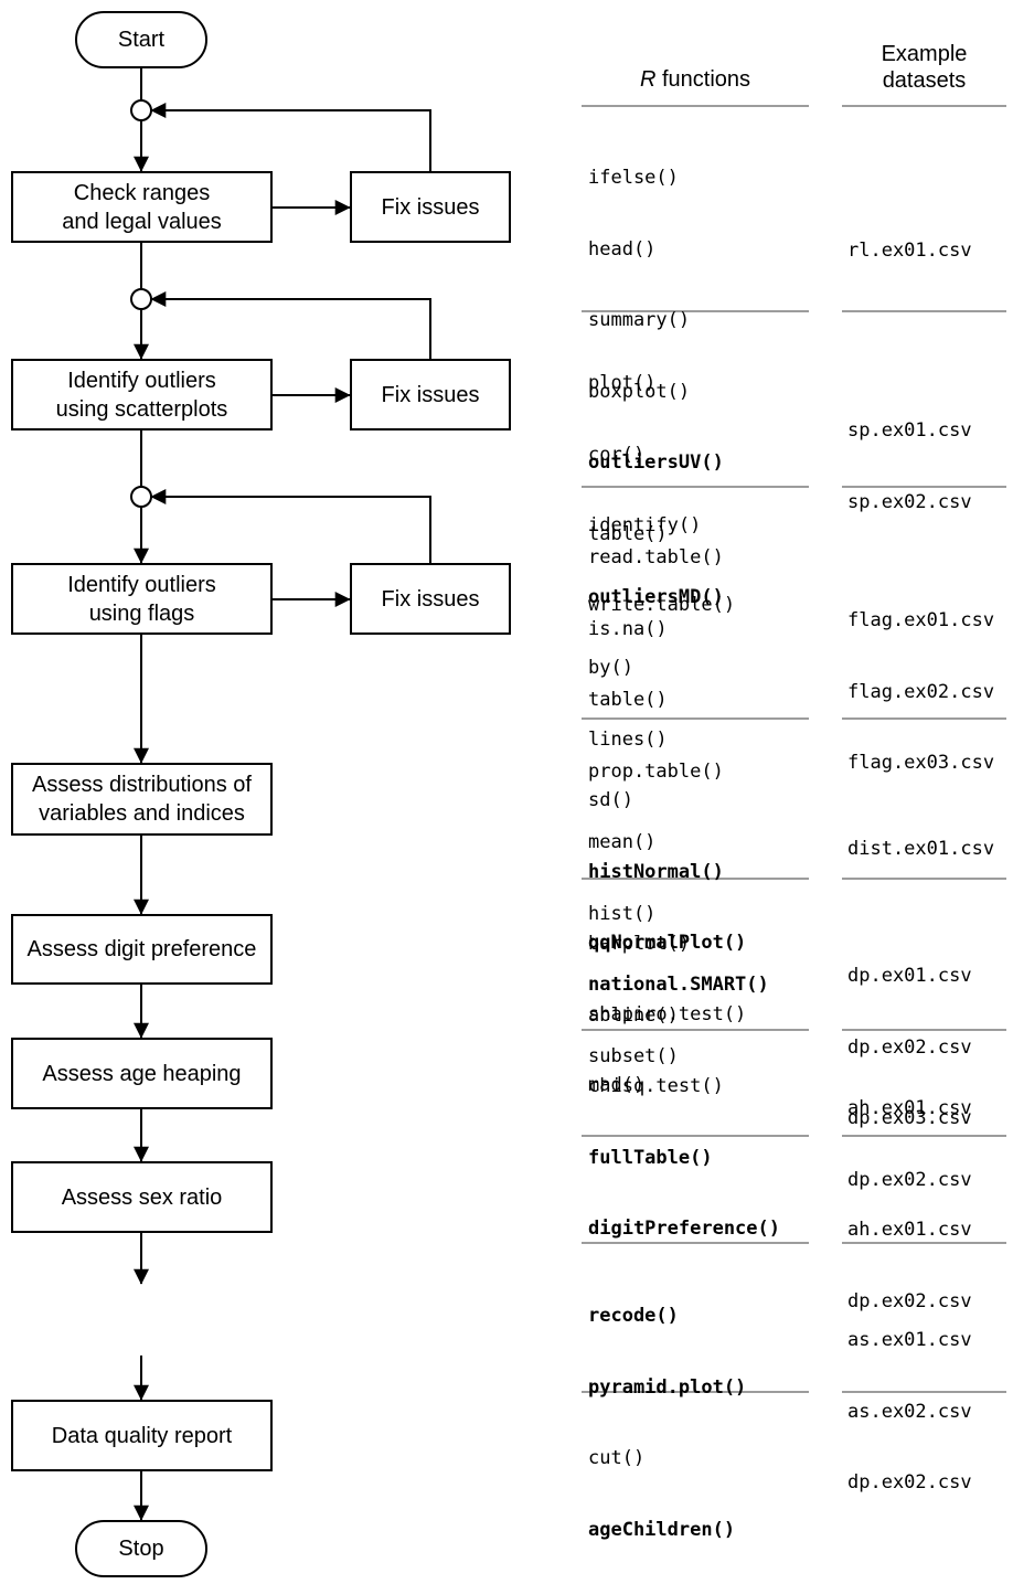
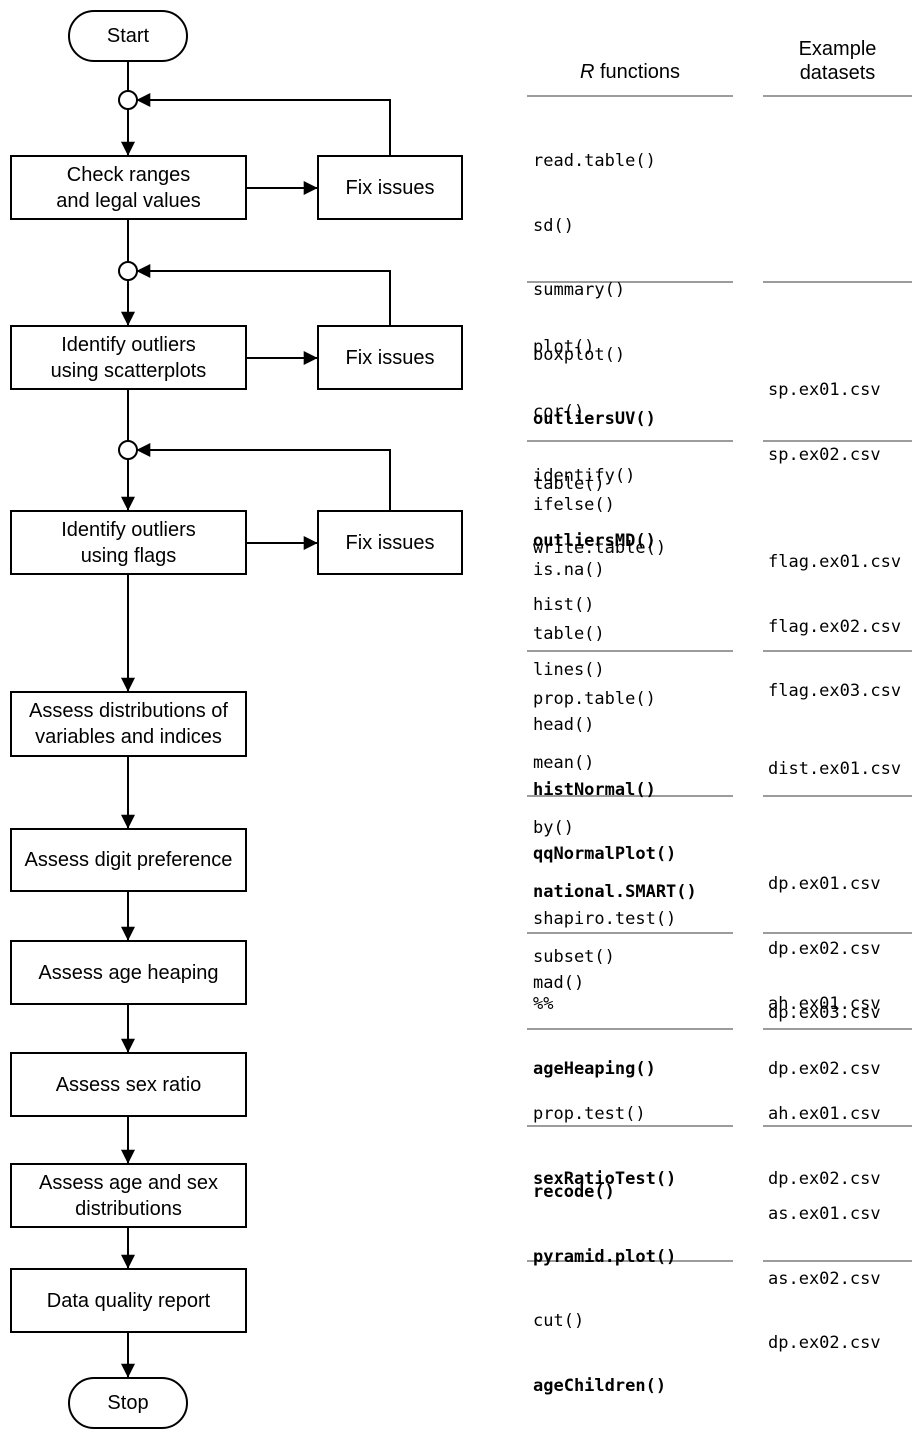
  Start
  Check ranges
  and legal values
  Fix issues
  Identify outliers
  using scatterplots
  Fix issues
  Identify outliers
  using flags
  Fix issues
  Assess distributions of
  variables and indices
  Assess digit preference
  Assess age heaping
  Assess sex ratio
+ Assess age and sex
+ distributions
  Data quality report
  Stop
  R functions
  Example
  datasets
- ifelse()
+ read.table()
- head()
+ sd()
  summary()
  boxplot()
  outliersUV()
  table()
  write.table()
- rl.ex01.csv
  plot()
  cor()
  identify()
  outliersMD()
- by()
+ hist()
  lines()
  sp.ex01.csv
  sp.ex02.csv
- read.table()
+ ifelse()
  is.na()
  table()
  prop.table()
  mean()
- hist()
+ by()
  national.SMART()
  subset()
  flag.ex01.csv
  flag.ex02.csv
  flag.ex03.csv
- sd()
+ head()
  histNormal()
  qqNormalPlot()
  shapiro.test()
  mad()
  dist.ex01.csv
- barplot()
- abline()
- chisq.test()
- fullTable()
- digitPreference()
  dp.ex01.csv
  dp.ex02.csv
  dp.ex03.csv
+ %%
+ ageHeaping()
  ah.ex01.csv
  dp.ex02.csv
+ prop.test()
+ sexRatioTest()
  ah.ex01.csv
  dp.ex02.csv
  recode()
  pyramid.plot()
  cut()
  ageChildren()
  as.ex01.csv
  as.ex02.csv
  dp.ex02.csv
